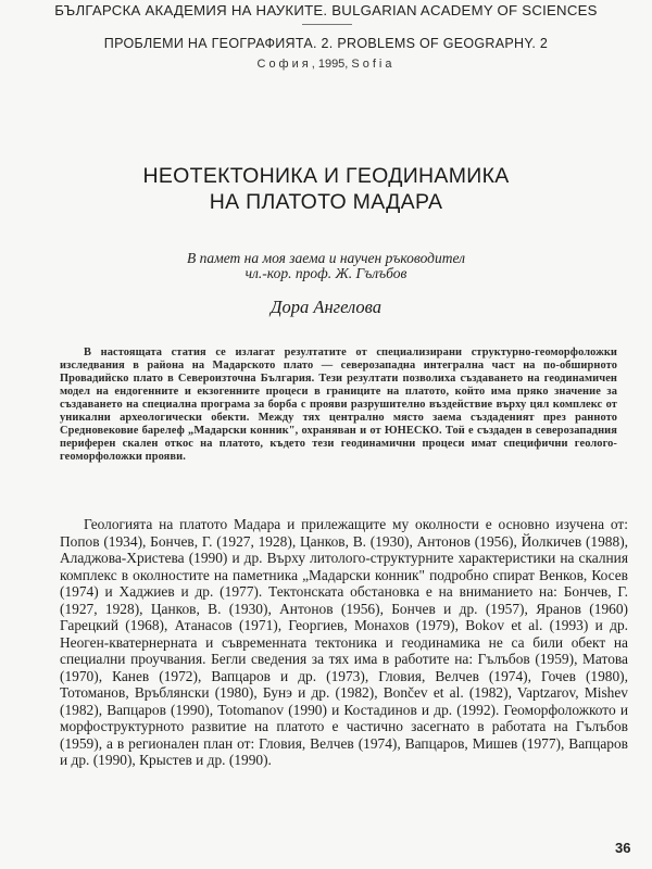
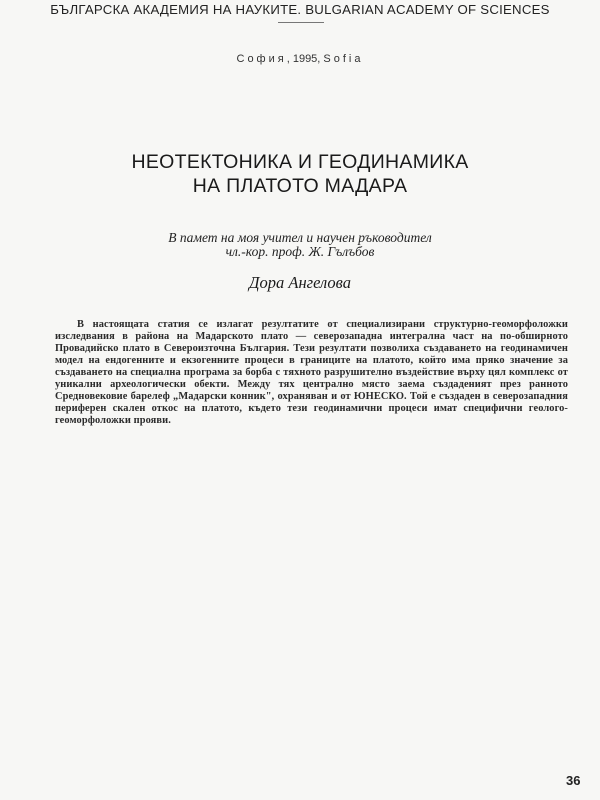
  БЪЛГАРСКА АКАДЕМИЯ НА НАУКИТЕ. BULGARIAN ACADEMY OF SCIENCES
- ПРОБЛЕМИ НА ГЕОГРАФИЯТА. 2. PROBLEMS OF GEOGRAPHY. 2
  София, 1995, Sofia
  НЕОТЕКТОНИКА И ГЕОДИНАМИКА
  НА ПЛАТОТО МАДАРА
- В памет на моя заема и научен ръководител
+ В памет на моя учител и научен ръководител
  чл.-кор. проф. Ж. Гълъбов
  Дора Ангелова
- В настоящата статия се излагат резултатите от специализирани структурно-геоморфоложки изследвания в района на Мадарското плато — северозападна интегрална част на по-обширното Провадийско плато в Североизточна България. Тези резултати позволиха създаването на геодинамичен модел на ендогенните и екзогенните процеси в границите на платото, който има пряко значение за създаването на специална програма за борба с прояви разрушително въздействие върху цял комплекс от уникални археологически обекти. Между тях централно място заема създаденият през ранното Средновековие барелеф „Мадарски конник", охраняван и от ЮНЕСКО. Той е създаден в северозападния периферен скален откос на платото, където тези геодинамични процеси имат специфични геолого-геоморфоложки прояви.
+ В настоящата статия се излагат резултатите от специализирани структурно-геоморфоложки изследвания в района на Мадарското плато — северозападна интегрална част на по-обширното Провадийско плато в Североизточна България. Тези резултати позволиха създаването на геодинамичен модел на ендогенните и екзогенните процеси в границите на платото, който има пряко значение за създаването на специална програма за борба с тяхното разрушително въздействие върху цял комплекс от уникални археологически обекти. Между тях централно място заема създаденият през ранното Средновековие барелеф „Мадарски конник", охраняван и от ЮНЕСКО. Той е създаден в северозападния периферен скален откос на платото, където тези геодинамични процеси имат специфични геолого-геоморфоложки прояви.
- Геологията на платото Мадара и прилежащите му околности е основно изучена от: Попов (1934), Бончев, Г. (1927, 1928), Цанков, В. (1930), Антонов (1956), Йолкичев (1988), Аладжова-Христева (1990) и др. Върху литолого-структурните характеристики на скалния комплекс в околностите на паметника „Мадарски конник" подробно спират Венков, Косев (1974) и Хаджиев и др. (1977). Тектонската обстановка е на вниманието на: Бончев, Г. (1927, 1928), Цанков, В. (1930), Антонов (1956), Бончев и др. (1957), Яранов (1960) Гарецкий (1968), Атанасов (1971), Георгиев, Монахов (1979), Bokov et al. (1993) и др. Неоген-кватернерната и съвременната тектоника и геодинамика не са били обект на специални проучвания. Бегли сведения за тях има в работите на: Гълъбов (1959), Матова (1970), Канев (1972), Вапцаров и др. (1973), Гловия, Велчев (1974), Гочев (1980), Тотоманов, Връблянски (1980), Бунэ и др. (1982), Bončev et al. (1982), Vaptzarov, Mishev (1982), Вапцаров (1990), Totomanov (1990) и Костадинов и др. (1992). Геоморфоложкото и морфоструктурното развитие на платото е частично засегнато в работата на Гълъбов (1959), а в регионален план от: Гловия, Велчев (1974), Вапцаров, Мишев (1977), Вапцаров и др. (1990), Крыстев и др. (1990).
  36
